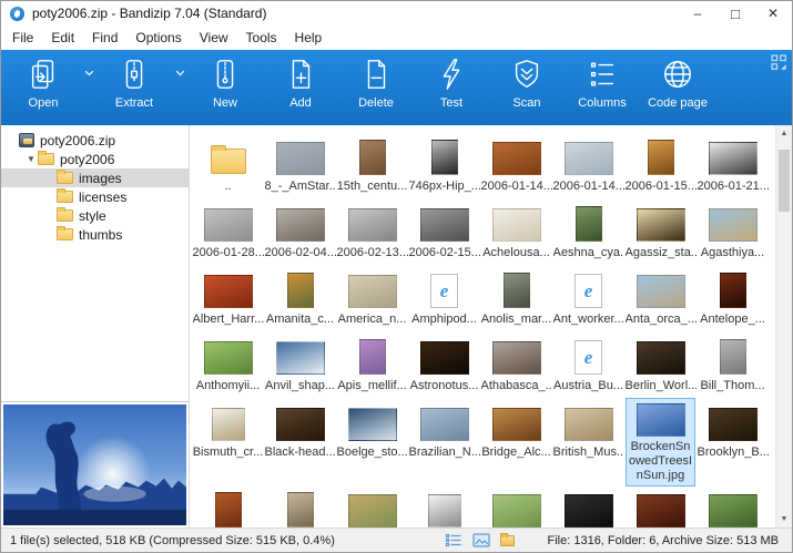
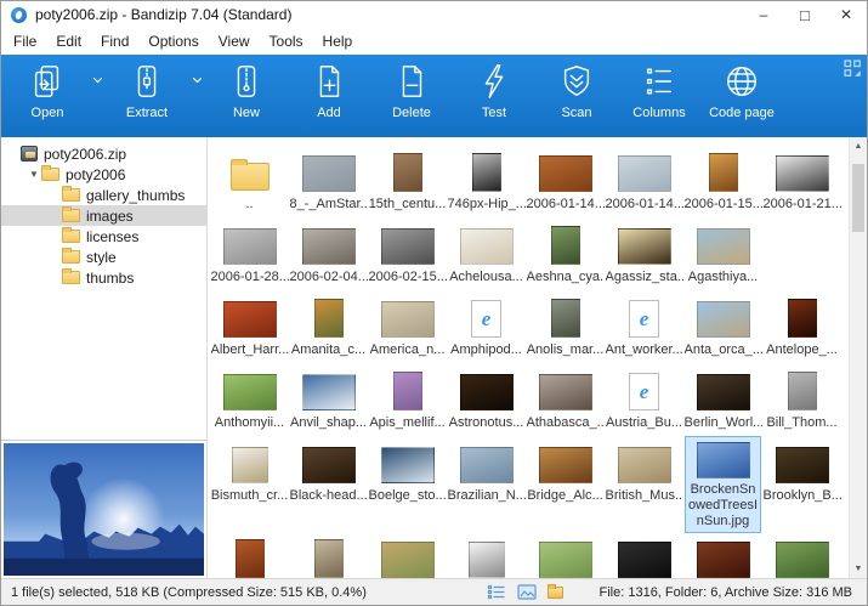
  poty2006.zip - Bandizip 7.04 (Standard)
  –
  □
  ✕
  File
  Edit
  Find
  Options
  View
  Tools
  Help
  Open
  Extract
  New
  Add
  Delete
  Test
  Scan
  Columns
  Code page
  poty2006.zip
  ▼
  poty2006
+ gallery_thumbs
  images
  licenses
  style
  thumbs
  ..
  8_-_AmStar..
  15th_centu...
  746px-Hip_...
  2006-01-14...
  2006-01-14...
  2006-01-15...
  2006-01-21...
  2006-01-28...
  2006-02-04...
- 2006-02-13...
  2006-02-15...
  Achelousa...
  Aeshna_cya.
  Agassiz_sta..
  Agasthiya...
  Albert_Harr...
  Amanita_c...
  America_n...
  e
  Amphipod...
  Anolis_mar...
  e
  Ant_worker...
  Anta_orca_...
  Antelope_...
  Anthomyii...
  Anvil_shap...
  Apis_mellif...
  Astronotus...
  Athabasca_..
  e
  Austria_Bu...
  Berlin_Worl..
  Bill_Thom...
  Bismuth_cr...
  Black-head...
  Boelge_sto...
  Brazilian_N...
  Bridge_Alc...
  British_Mus..
  BrockenSnowedTreesInSun.jpg
  Brooklyn_B...
  1 file(s) selected, 518 KB (Compressed Size: 515 KB, 0.4%)
- File: 1316, Folder: 6, Archive Size: 513 MB
+ File: 1316, Folder: 6, Archive Size: 316 MB
